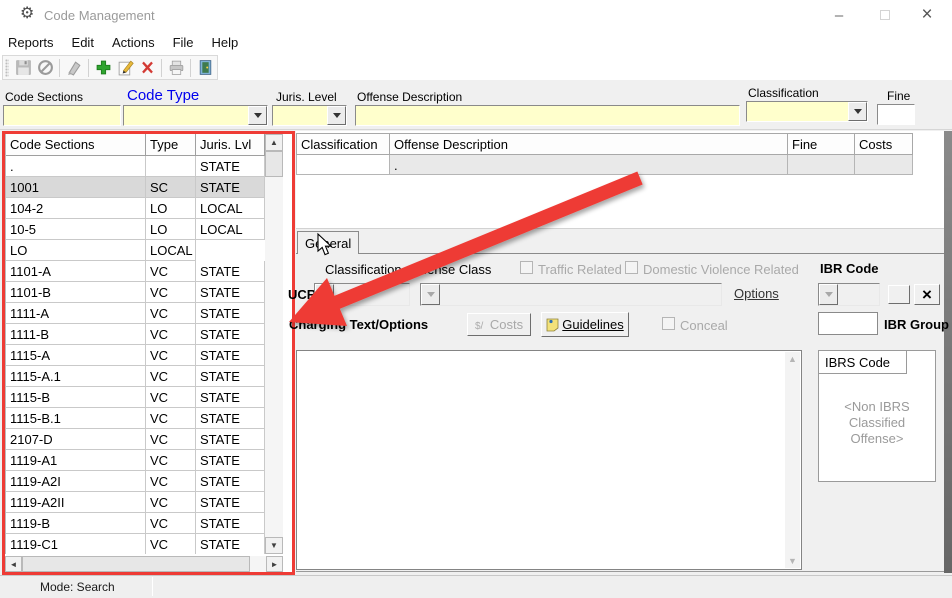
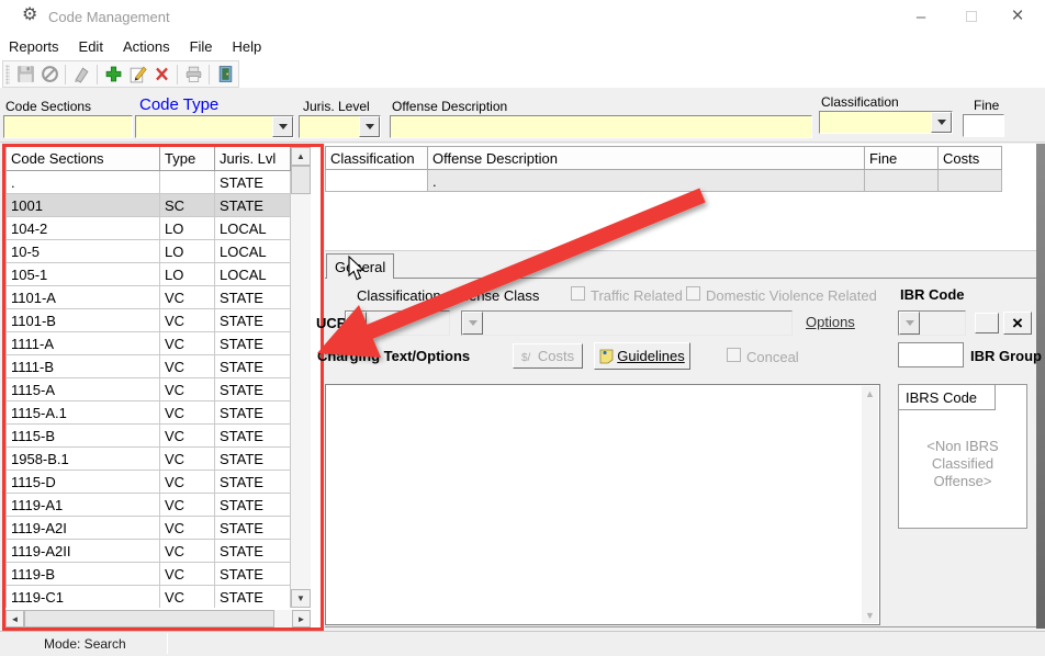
  ⚙
  Code Management
  –
  ×
  Reports
  Edit
  Actions
  File
  Help
  Code Sections
  Code Type
  Juris. Level
  Offense Description
  Classification
  Fine
  Classification
  Offense Description
  Fine
  Costs
  .
  Code Sections
  Type
  Juris. Lvl
  .
  STATE
  1001
  SC
  STATE
  104-2
  LO
  LOCAL
  10-5
  LO
  LOCAL
+ 105-1
  LO
  LOCAL
  1101-A
  VC
  STATE
  1101-B
  VC
  STATE
  1111-A
  VC
  STATE
  1111-B
  VC
  STATE
  1115-A
  VC
  STATE
  1115-A.1
  VC
  STATE
  1115-B
  VC
  STATE
- 1115-B.1
+ 1958-B.1
  VC
  STATE
- 2107-D
+ 1115-D
  VC
  STATE
  1119-A1
  VC
  STATE
  1119-A2I
  VC
  STATE
  1119-A2II
  VC
  STATE
  1119-B
  VC
  STATE
  1119-C1
  VC
  STATE
  ▲
  ▼
  ◄
  ►
  Geral
  Classification
  Traffic Related
  Domestic Violence Related
  IBR Code
  UCR
  Options
  ×
  Charg Text/Options
  $/
  Costs
  Guidelines
  Conceal
  IBR Group
  ▲
  ▼
  IBRS Code
  <Non IBRS Classified Offense>
  Mode: Search
